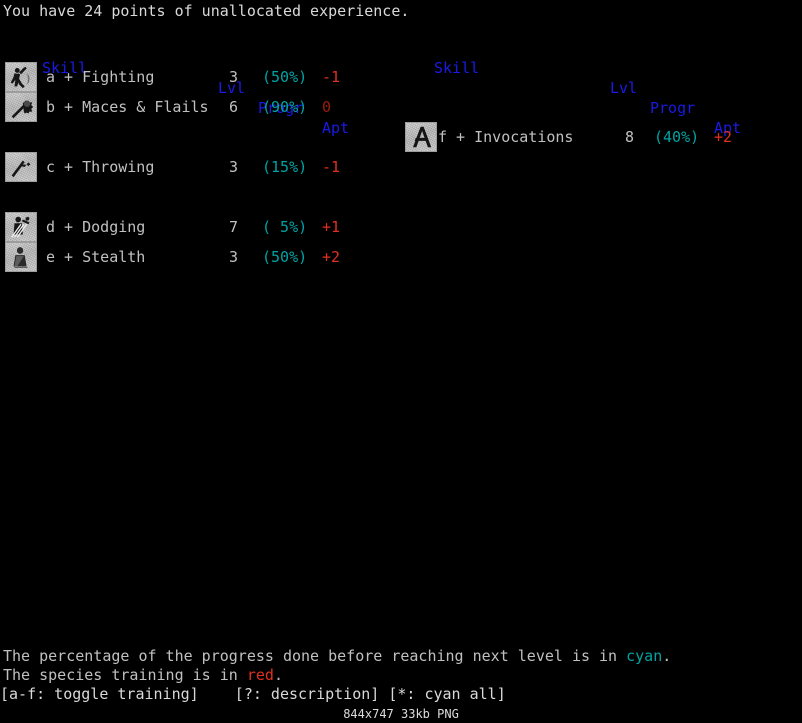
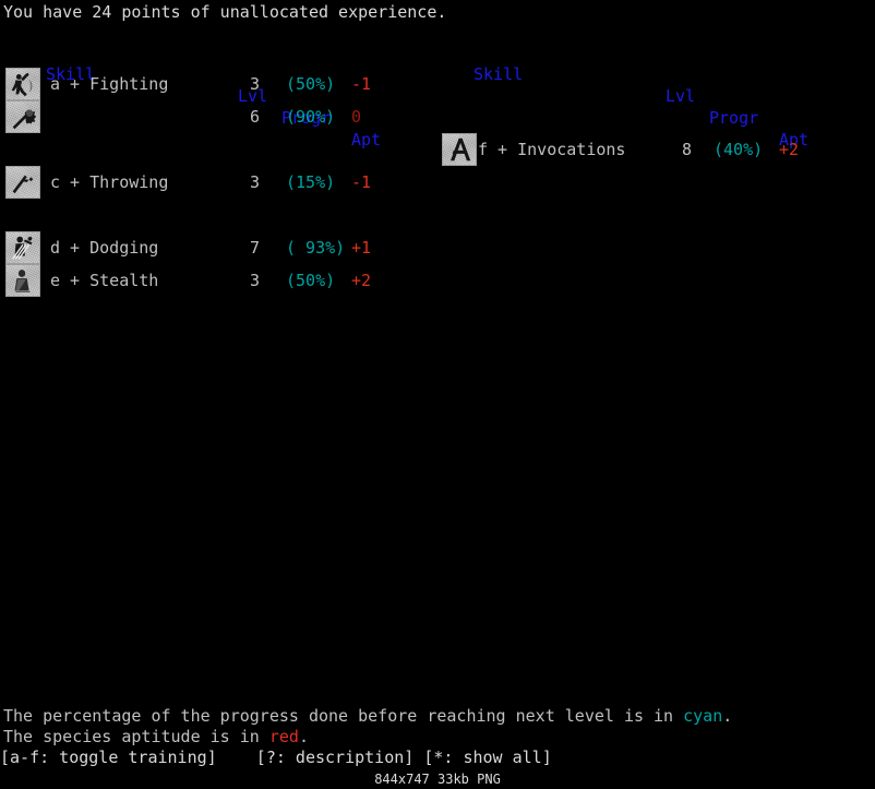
  You have 24 points of unallocated experience.
  Skill
  Lvl
  Progr
  Apt
  Skill
  Lvl
  Progr
  Apt
  a + Fighting
  3
  (50%)
  -1
- b + Maces & Flails
  6
  (90%)
  0
  c + Throwing
  3
  (15%)
  -1
  d + Dodging
  7
- ( 5%)
+ ( 93%)
  +1
  e + Stealth
  3
  (50%)
  +2
  f + Invocations
  8
  (40%)
  +2
  The percentage of the progress done before reaching next level is in cyan.
- The species training is in red.
+ The species aptitude is in red.
- [a-f: toggle training] [?: description] [*: cyan all]
+ [a-f: toggle training] [?: description] [*: show all]
  844x747 33kb PNG
